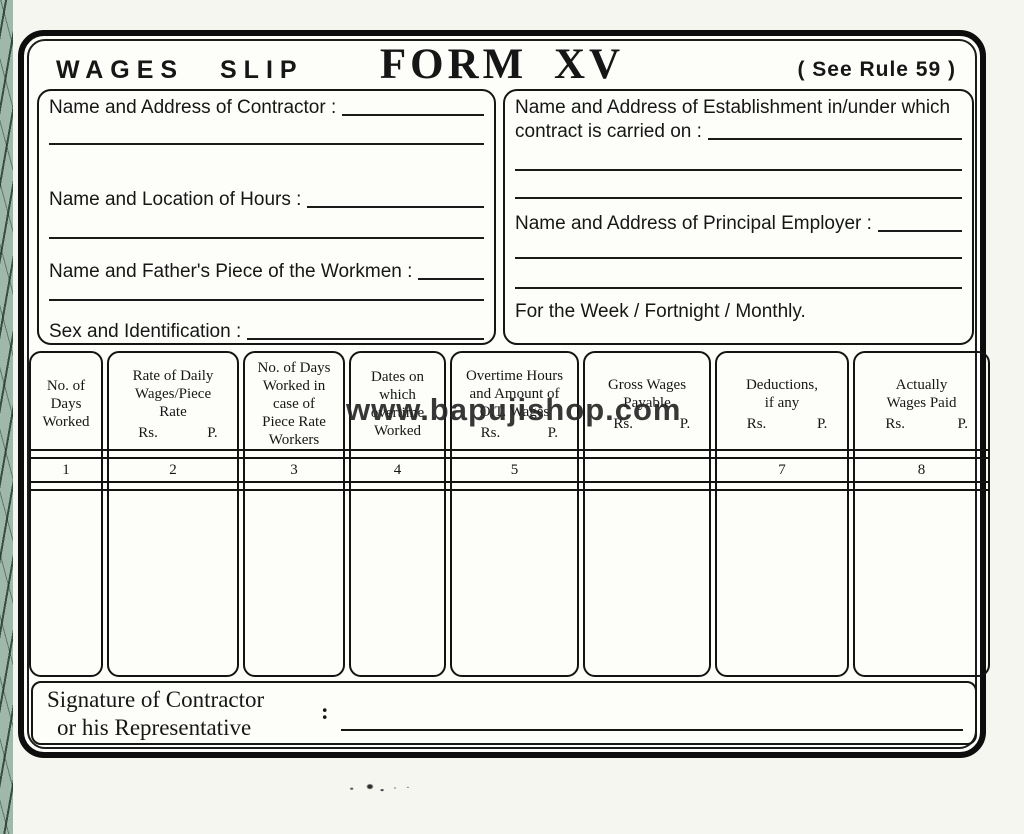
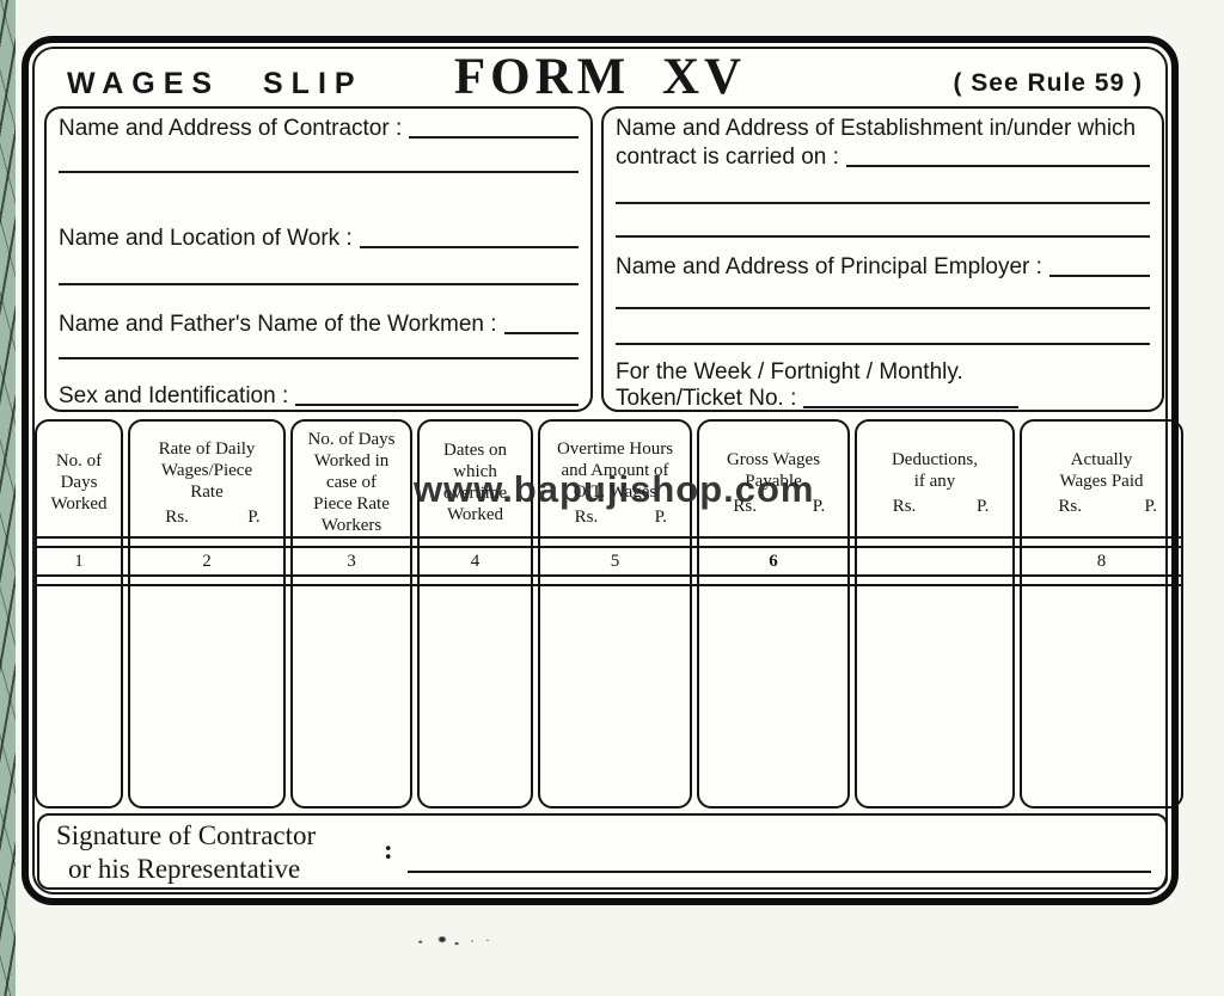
  WAGES SLIP
  FORM XV
  ( See Rule 59 )
  Name and Address of Contractor :
- Name and Location of Hours :
+ Name and Location of Work :
- Name and Father's Piece of the Workmen :
+ Name and Father's Name of the Workmen :
  Sex and Identification :
  Name and Address of Establishment in/under which
  contract is carried on :
  Name and Address of Principal Employer :
  For the Week / Fortnight / Monthly.
+ Token/Ticket No. :
  No. of
  Days
  Worked
  1
  Rate of Daily
  Wages/Piece
  Rate
  Rs.
  P.
  2
  No. of Days
  Worked in
  case of
  Piece Rate
  Workers
  3
  Dates on
  which
  overtime
  Worked
  4
  Overtime Hours
  and Amount of
  O.T. Wages
  Rs.
  P.
  5
  Gross Wages
  Payable
  Rs.
  P.
+ 6
  Deductions,
  if any
  Rs.
  P.
- 7
  Actually
  Wages Paid
  Rs.
  P.
  8
  www.bapujishop.com
  Signature of Contractor
  or his Representative
  :
